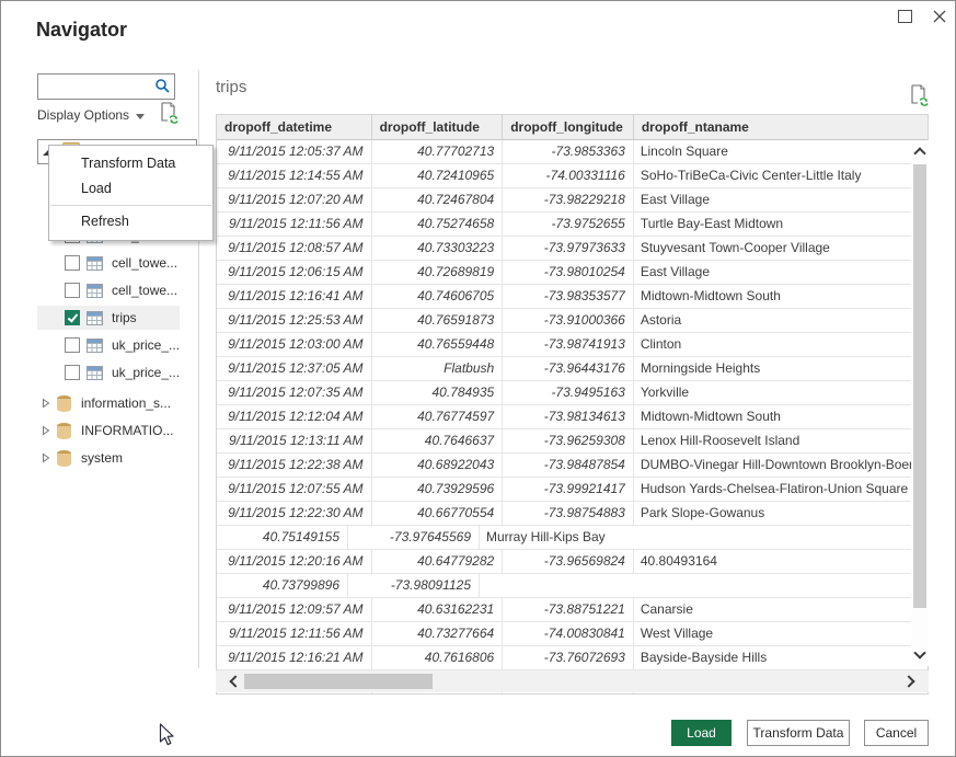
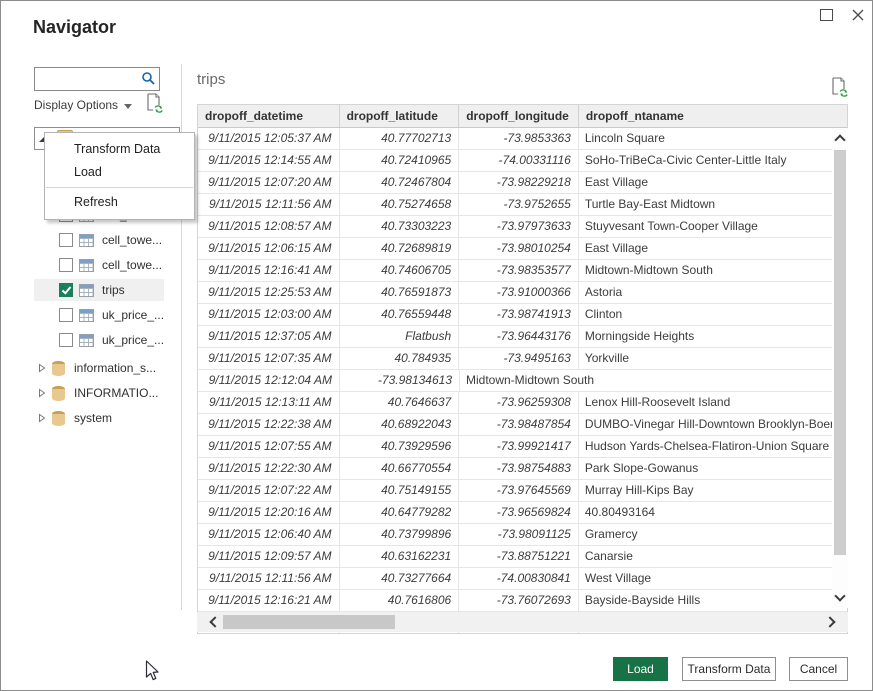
  Navigator
  Display Options
  cell_towe...
  cell_towe...
  trips
  uk_price_...
  uk_price_...
  information_s...
  INFORMATIO...
  system
  Transform Data
  Load
  Refresh
  trips
  dropoff_datetime
  dropoff_latitude
  dropoff_longitude
  dropoff_ntaname
  9/11/2015 12:05:37 AM
  40.77702713
  -73.9853363
  Lincoln Square
  9/11/2015 12:14:55 AM
  40.72410965
  -74.00331116
  SoHo-TriBeCa-Civic Center-Little Italy
  9/11/2015 12:07:20 AM
  40.72467804
  -73.98229218
  East Village
  9/11/2015 12:11:56 AM
  40.75274658
  -73.9752655
  Turtle Bay-East Midtown
  9/11/2015 12:08:57 AM
  40.73303223
  -73.97973633
  Stuyvesant Town-Cooper Village
  9/11/2015 12:06:15 AM
  40.72689819
  -73.98010254
  East Village
  9/11/2015 12:16:41 AM
  40.74606705
  -73.98353577
  Midtown-Midtown South
  9/11/2015 12:25:53 AM
  40.76591873
  -73.91000366
  Astoria
  9/11/2015 12:03:00 AM
  40.76559448
  -73.98741913
  Clinton
  9/11/2015 12:37:05 AM
  Flatbush
  -73.96443176
  Morningside Heights
  9/11/2015 12:07:35 AM
  40.784935
  -73.9495163
  Yorkville
  9/11/2015 12:12:04 AM
- 40.76774597
  -73.98134613
  Midtown-Midtown South
  9/11/2015 12:13:11 AM
  40.7646637
  -73.96259308
  Lenox Hill-Roosevelt Island
  9/11/2015 12:22:38 AM
  40.68922043
  -73.98487854
  DUMBO-Vinegar Hill-Downtown Brooklyn-Boe
  9/11/2015 12:07:55 AM
  40.73929596
  -73.99921417
  Hudson Yards-Chelsea-Flatiron-Union Square
  9/11/2015 12:22:30 AM
  40.66770554
  -73.98754883
  Park Slope-Gowanus
+ 9/11/2015 12:07:22 AM
  40.75149155
  -73.97645569
  Murray Hill-Kips Bay
  9/11/2015 12:20:16 AM
  40.64779282
  -73.96569824
  40.80493164
+ 9/11/2015 12:06:40 AM
  40.73799896
  -73.98091125
+ Gramercy
  9/11/2015 12:09:57 AM
  40.63162231
  -73.88751221
  Canarsie
  9/11/2015 12:11:56 AM
  40.73277664
  -74.00830841
  West Village
  9/11/2015 12:16:21 AM
  40.7616806
  -73.76072693
  Bayside-Bayside Hills
  Load
  Transform Data
  Cancel
